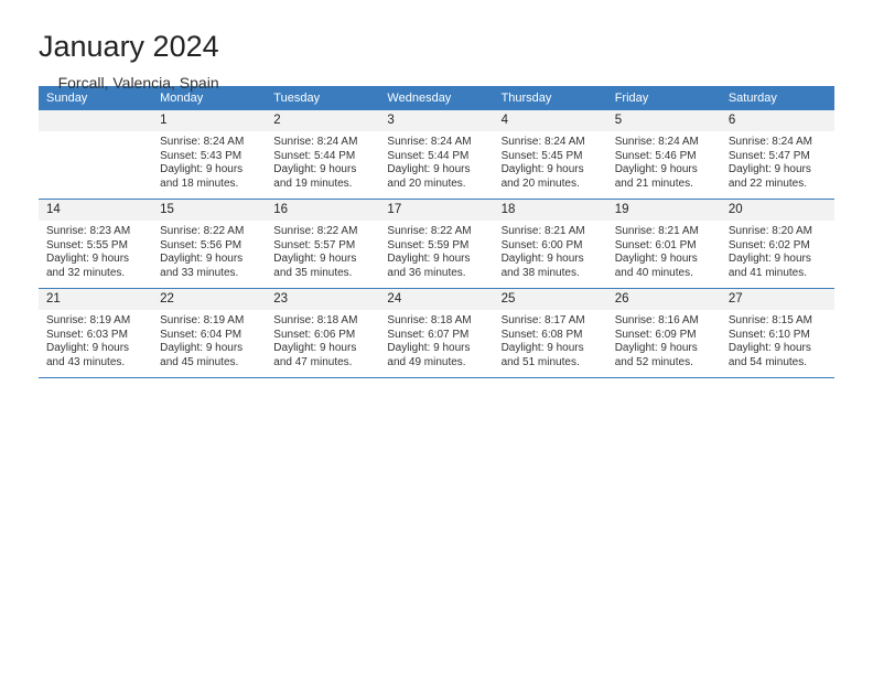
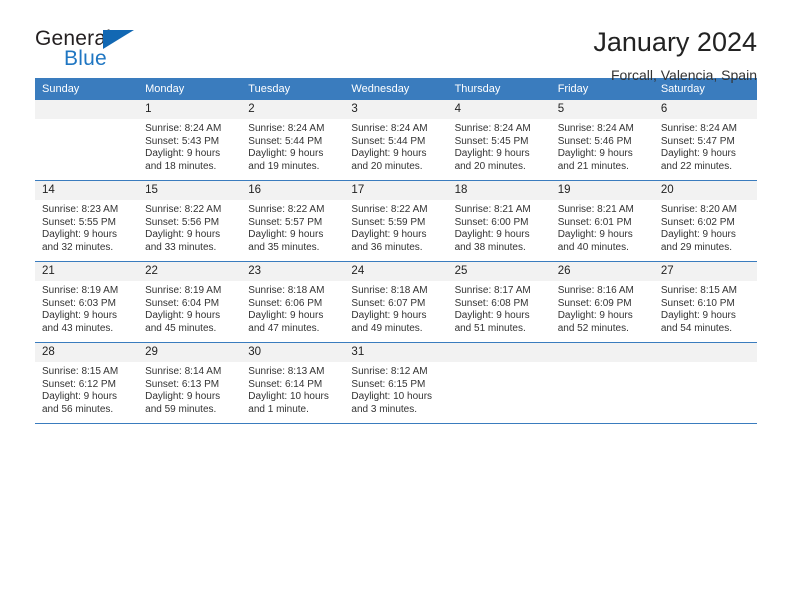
+ General
+ Blue
  January 2024
  Forcall, Valencia, Spain
  Sunday	Monday	Tuesday	Wednesday	Thursday	Friday	Saturday
  	1Sunrise: 8:24 AMSunset: 5:43 PMDaylight: 9 hoursand 18 minutes.	2Sunrise: 8:24 AMSunset: 5:44 PMDaylight: 9 hoursand 19 minutes.	3Sunrise: 8:24 AMSunset: 5:44 PMDaylight: 9 hoursand 20 minutes.	4Sunrise: 8:24 AMSunset: 5:45 PMDaylight: 9 hoursand 20 minutes.	5Sunrise: 8:24 AMSunset: 5:46 PMDaylight: 9 hoursand 21 minutes.	6Sunrise: 8:24 AMSunset: 5:47 PMDaylight: 9 hoursand 22 minutes.
- 14Sunrise: 8:23 AMSunset: 5:55 PMDaylight: 9 hoursand 32 minutes.	15Sunrise: 8:22 AMSunset: 5:56 PMDaylight: 9 hoursand 33 minutes.	16Sunrise: 8:22 AMSunset: 5:57 PMDaylight: 9 hoursand 35 minutes.	17Sunrise: 8:22 AMSunset: 5:59 PMDaylight: 9 hoursand 36 minutes.	18Sunrise: 8:21 AMSunset: 6:00 PMDaylight: 9 hoursand 38 minutes.	19Sunrise: 8:21 AMSunset: 6:01 PMDaylight: 9 hoursand 40 minutes.	20Sunrise: 8:20 AMSunset: 6:02 PMDaylight: 9 hoursand 41 minutes.
+ 14Sunrise: 8:23 AMSunset: 5:55 PMDaylight: 9 hoursand 32 minutes.	15Sunrise: 8:22 AMSunset: 5:56 PMDaylight: 9 hoursand 33 minutes.	16Sunrise: 8:22 AMSunset: 5:57 PMDaylight: 9 hoursand 35 minutes.	17Sunrise: 8:22 AMSunset: 5:59 PMDaylight: 9 hoursand 36 minutes.	18Sunrise: 8:21 AMSunset: 6:00 PMDaylight: 9 hoursand 38 minutes.	19Sunrise: 8:21 AMSunset: 6:01 PMDaylight: 9 hoursand 40 minutes.	20Sunrise: 8:20 AMSunset: 6:02 PMDaylight: 9 hoursand 29 minutes.
  21Sunrise: 8:19 AMSunset: 6:03 PMDaylight: 9 hoursand 43 minutes.	22Sunrise: 8:19 AMSunset: 6:04 PMDaylight: 9 hoursand 45 minutes.	23Sunrise: 8:18 AMSunset: 6:06 PMDaylight: 9 hoursand 47 minutes.	24Sunrise: 8:18 AMSunset: 6:07 PMDaylight: 9 hoursand 49 minutes.	25Sunrise: 8:17 AMSunset: 6:08 PMDaylight: 9 hoursand 51 minutes.	26Sunrise: 8:16 AMSunset: 6:09 PMDaylight: 9 hoursand 52 minutes.	27Sunrise: 8:15 AMSunset: 6:10 PMDaylight: 9 hoursand 54 minutes.
+ 28Sunrise: 8:15 AMSunset: 6:12 PMDaylight: 9 hoursand 56 minutes.	29Sunrise: 8:14 AMSunset: 6:13 PMDaylight: 9 hoursand 59 minutes.	30Sunrise: 8:13 AMSunset: 6:14 PMDaylight: 10 hoursand 1 minute.	31Sunrise: 8:12 AMSunset: 6:15 PMDaylight: 10 hoursand 3 minutes.
